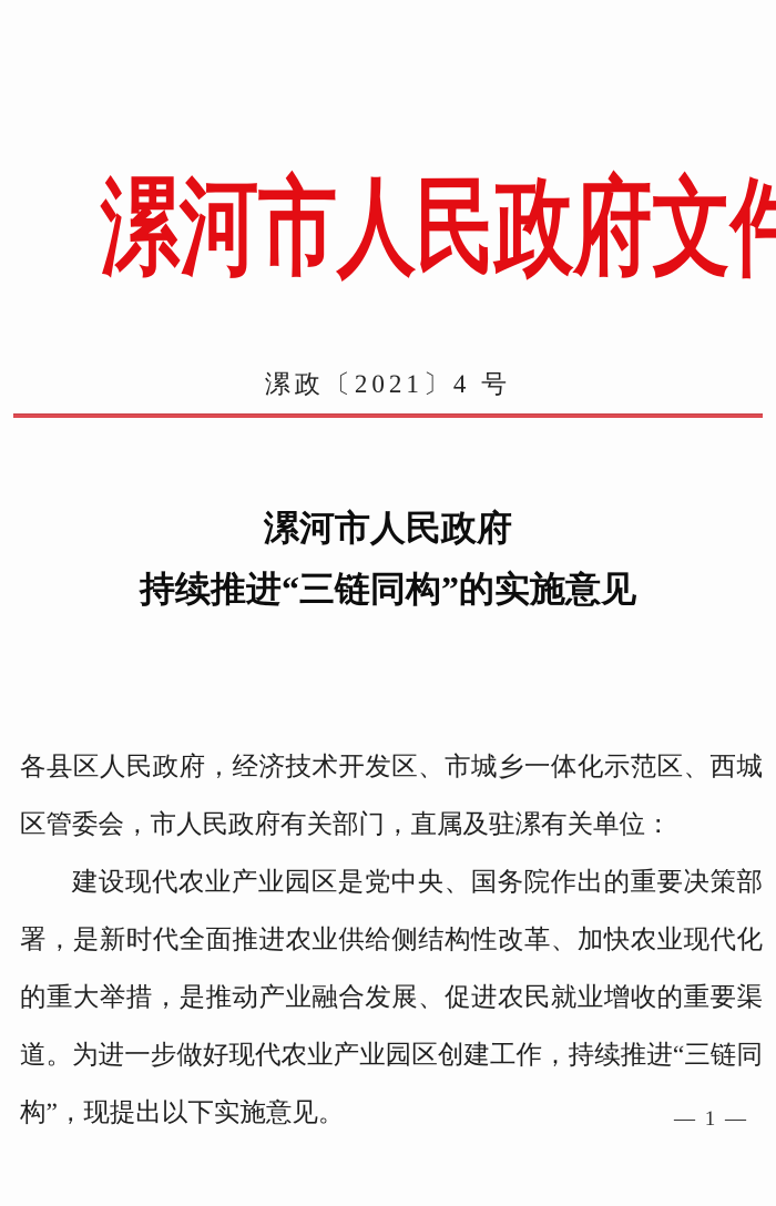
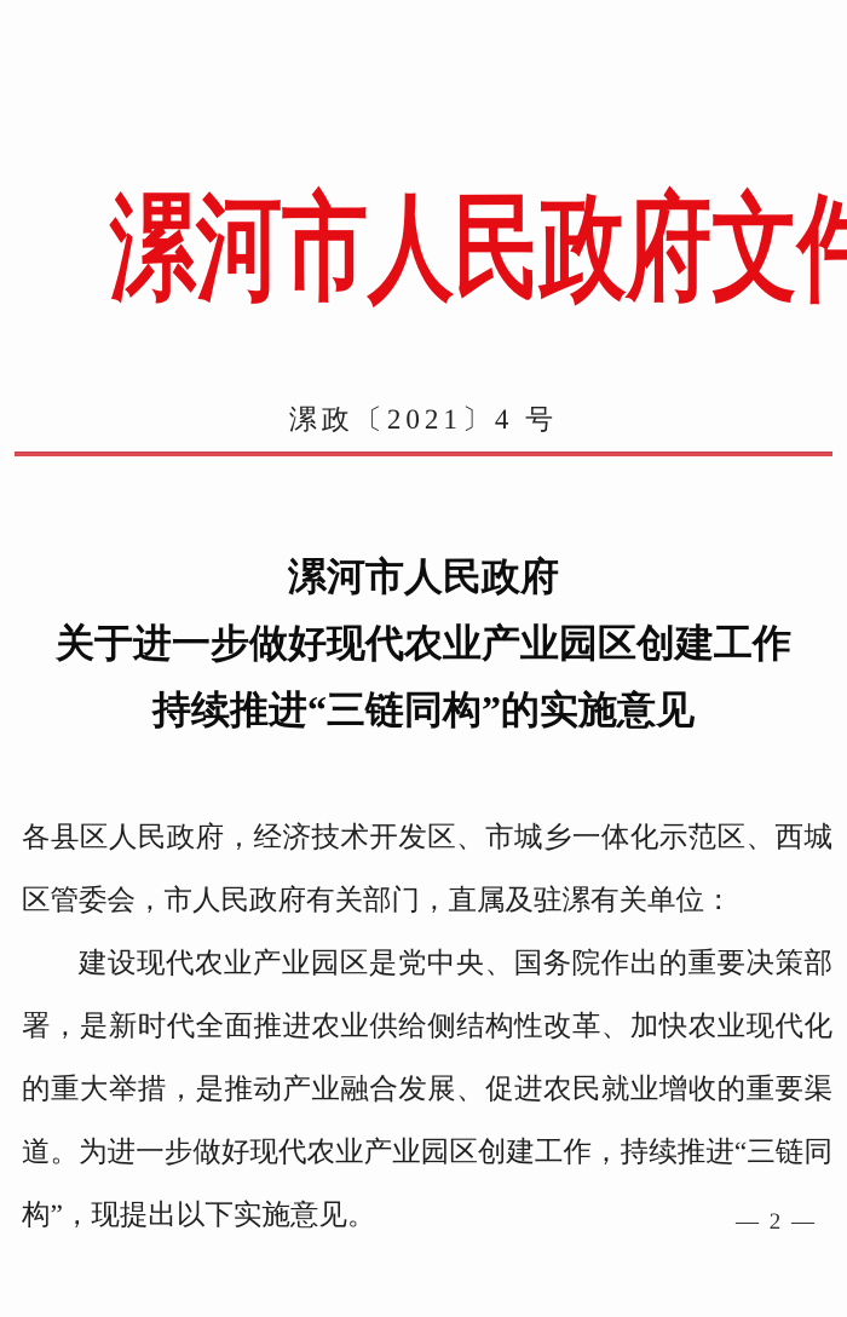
  漯河市人民政府文件
  漯政〔2021〕4 号
  漯河市人民政府
+ 关于进一步做好现代农业产业园区创建工作
  持续推进“三链同构”的实施意见
  各县区人民政府，经济技术开发区、市城乡一体化示范区、西城区管委会，市人民政府有关部门，直属及驻漯有关单位：
  建设现代农业产业园区是党中央、国务院作出的重要决策部署，是新时代全面推进农业供给侧结构性改革、加快农业现代化的重大举措，是推动产业融合发展、促进农民就业增收的重要渠道。为进一步做好现代农业产业园区创建工作，持续推进“三链同构”，现提出以下实施意见。
- — 1 —
+ — 2 —
